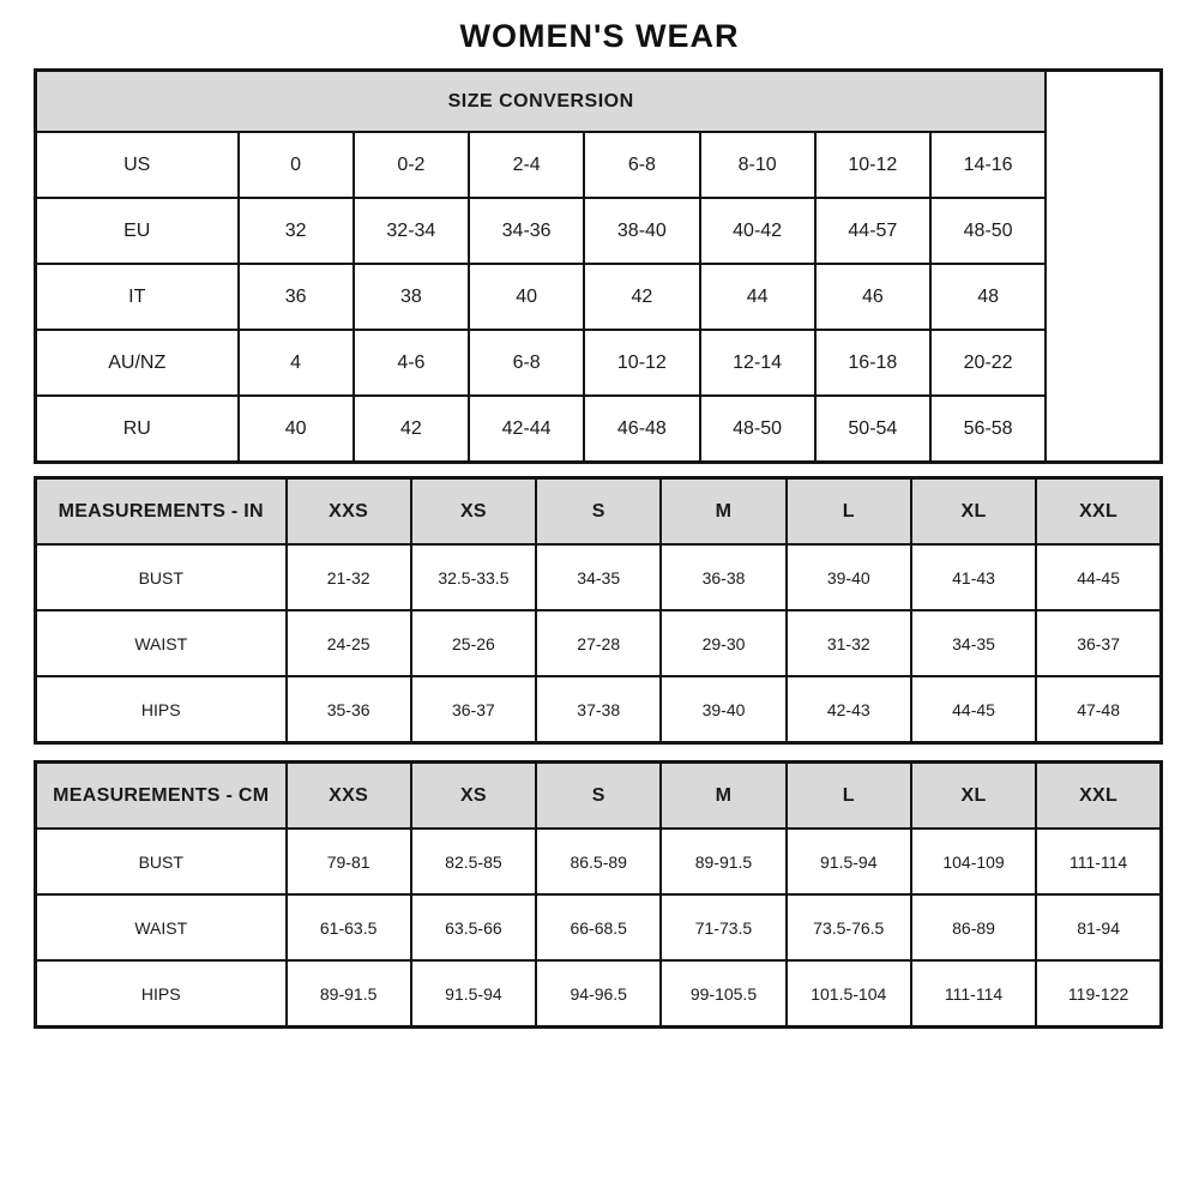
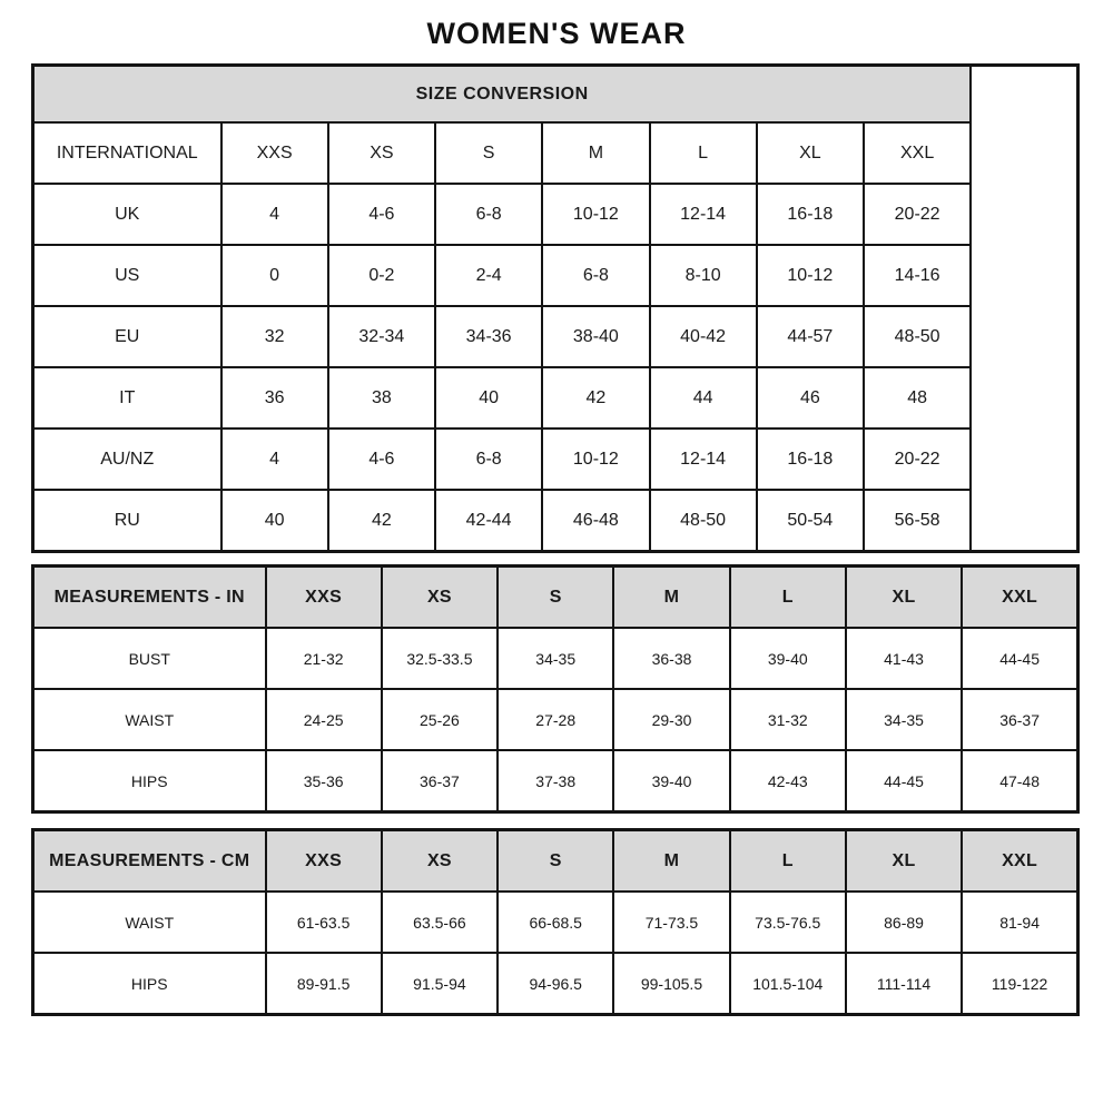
  WOMEN'S WEAR
  SIZE CONVERSION
+ INTERNATIONAL	XXS	XS	S	M	L	XL	XXL
+ UK	4	4-6	6-8	10-12	12-14	16-18	20-22
  US	0	0-2	2-4	6-8	8-10	10-12	14-16
  EU	32	32-34	34-36	38-40	40-42	44-57	48-50
  IT	36	38	40	42	44	46	48
  AU/NZ	4	4-6	6-8	10-12	12-14	16-18	20-22
  RU	40	42	42-44	46-48	48-50	50-54	56-58
  MEASUREMENTS - IN	XXS	XS	S	M	L	XL	XXL
  BUST	21-32	32.5-33.5	34-35	36-38	39-40	41-43	44-45
  WAIST	24-25	25-26	27-28	29-30	31-32	34-35	36-37
  HIPS	35-36	36-37	37-38	39-40	42-43	44-45	47-48
  MEASUREMENTS - CM	XXS	XS	S	M	L	XL	XXL
- BUST	79-81	82.5-85	86.5-89	89-91.5	91.5-94	104-109	111-114
  WAIST	61-63.5	63.5-66	66-68.5	71-73.5	73.5-76.5	86-89	81-94
  HIPS	89-91.5	91.5-94	94-96.5	99-105.5	101.5-104	111-114	119-122
